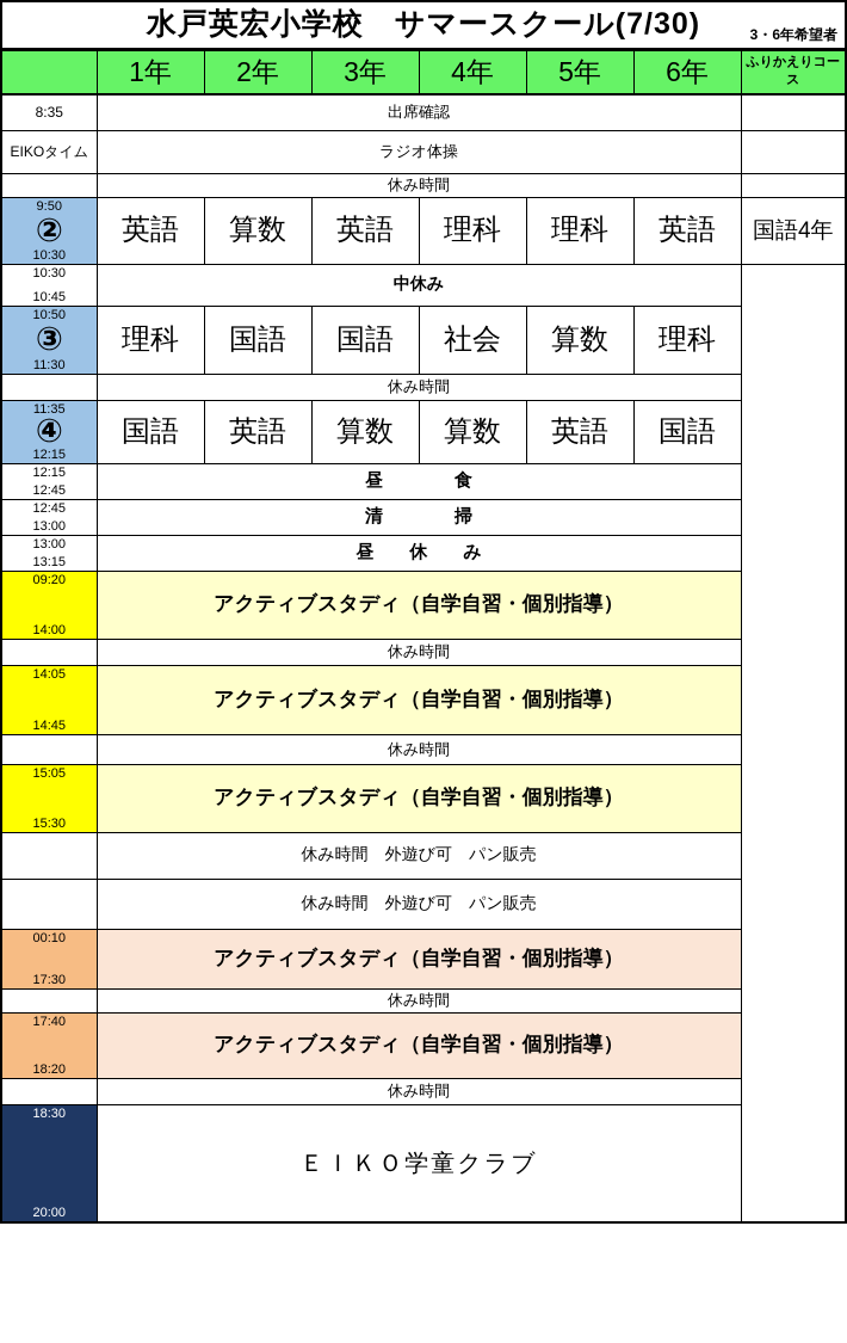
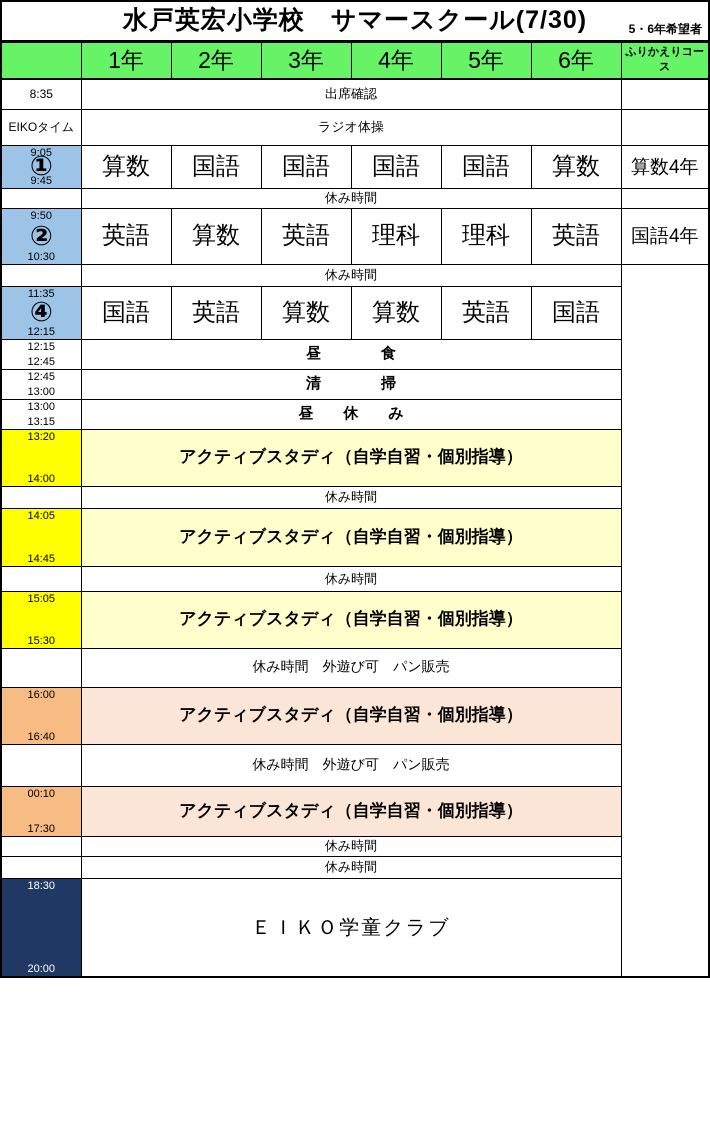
- 水戸英宏小学校 サマースクール(7/30) 3・6年希望者
+ 水戸英宏小学校 サマースクール(7/30) 5・6年希望者
  	1年	2年	3年	4年	5年	6年	ふりかえりコース
  8:35	出席確認
  EIKOタイム	ラジオ体操
+ 9:05 ① 9:45	算数	国語	国語	国語	国語	算数	算数4年
  	休み時間
  9:50 ② 10:30	英語	算数	英語	理科	理科	英語	国語4年
- 10:30 10:45	中休み
- 10:50 ③ 11:30	理科	国語	国語	社会	算数	理科
  	休み時間
  11:35 ④ 12:15	国語	英語	算数	算数	英語	国語
  12:15 12:45	昼 食
  12:45 13:00	清 掃
  13:00 13:15	昼 休 み
- 09:20 14:00	アクティブスタディ（自学自習・個別指導）
+ 13:20 14:00	アクティブスタディ（自学自習・個別指導）
  	休み時間
  14:05 14:45	アクティブスタディ（自学自習・個別指導）
  	休み時間
  15:05 15:30	アクティブスタディ（自学自習・個別指導）
  	休み時間 外遊び可 パン販売
+ 16:00 16:40	アクティブスタディ（自学自習・個別指導）
  	休み時間 外遊び可 パン販売
  00:10 17:30	アクティブスタディ（自学自習・個別指導）
  	休み時間
- 17:40 18:20	アクティブスタディ（自学自習・個別指導）
  	休み時間
  18:30 20:00	ＥＩＫＯ学童クラブ
